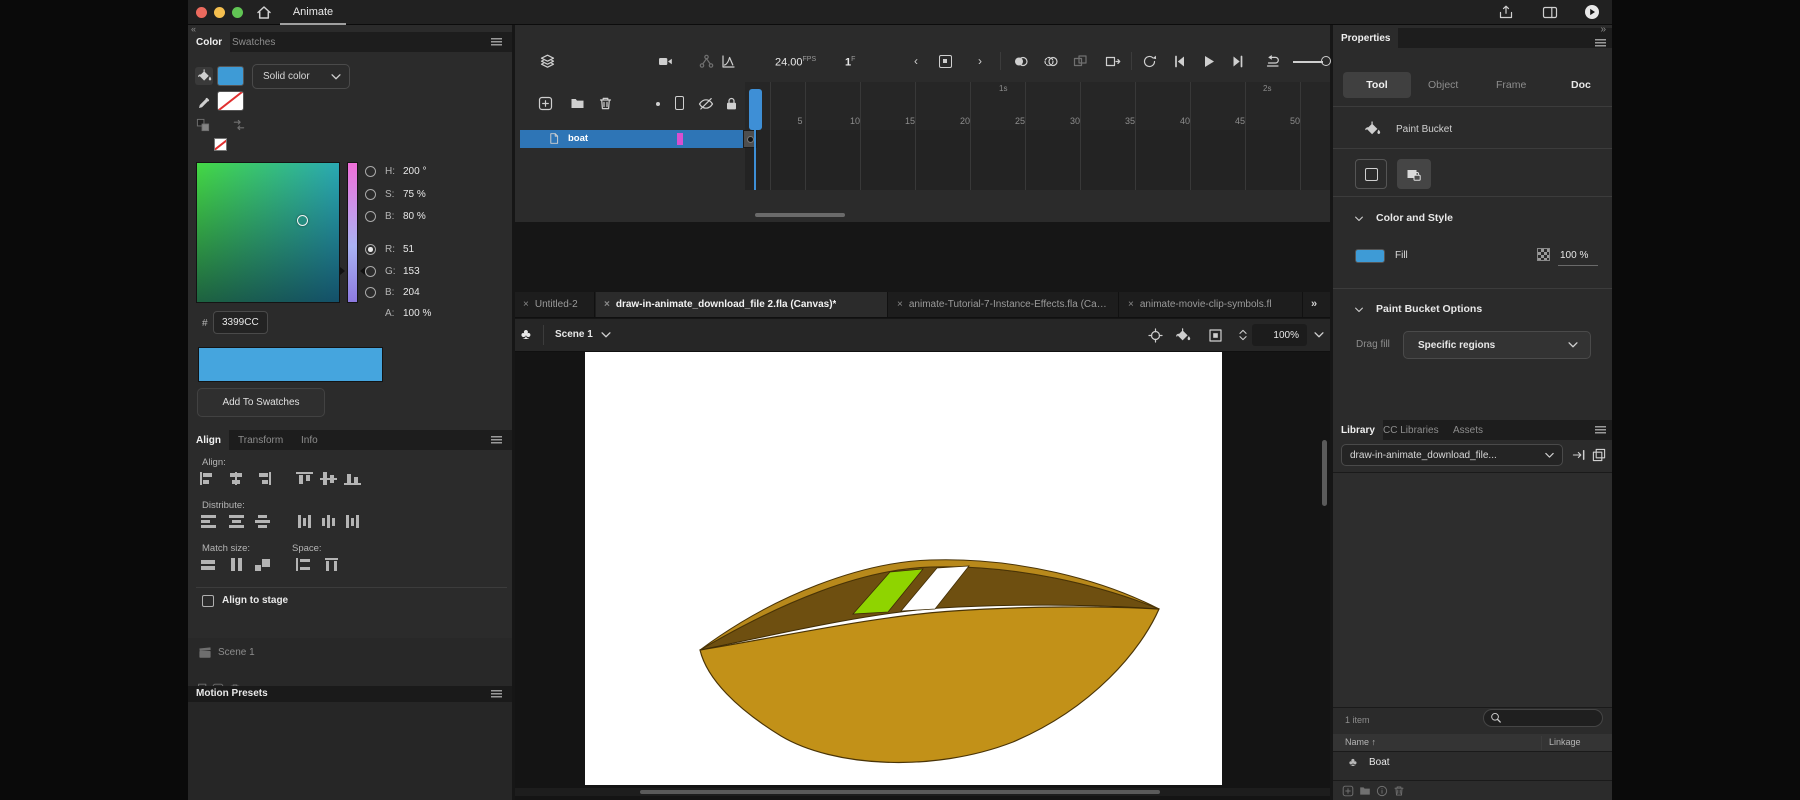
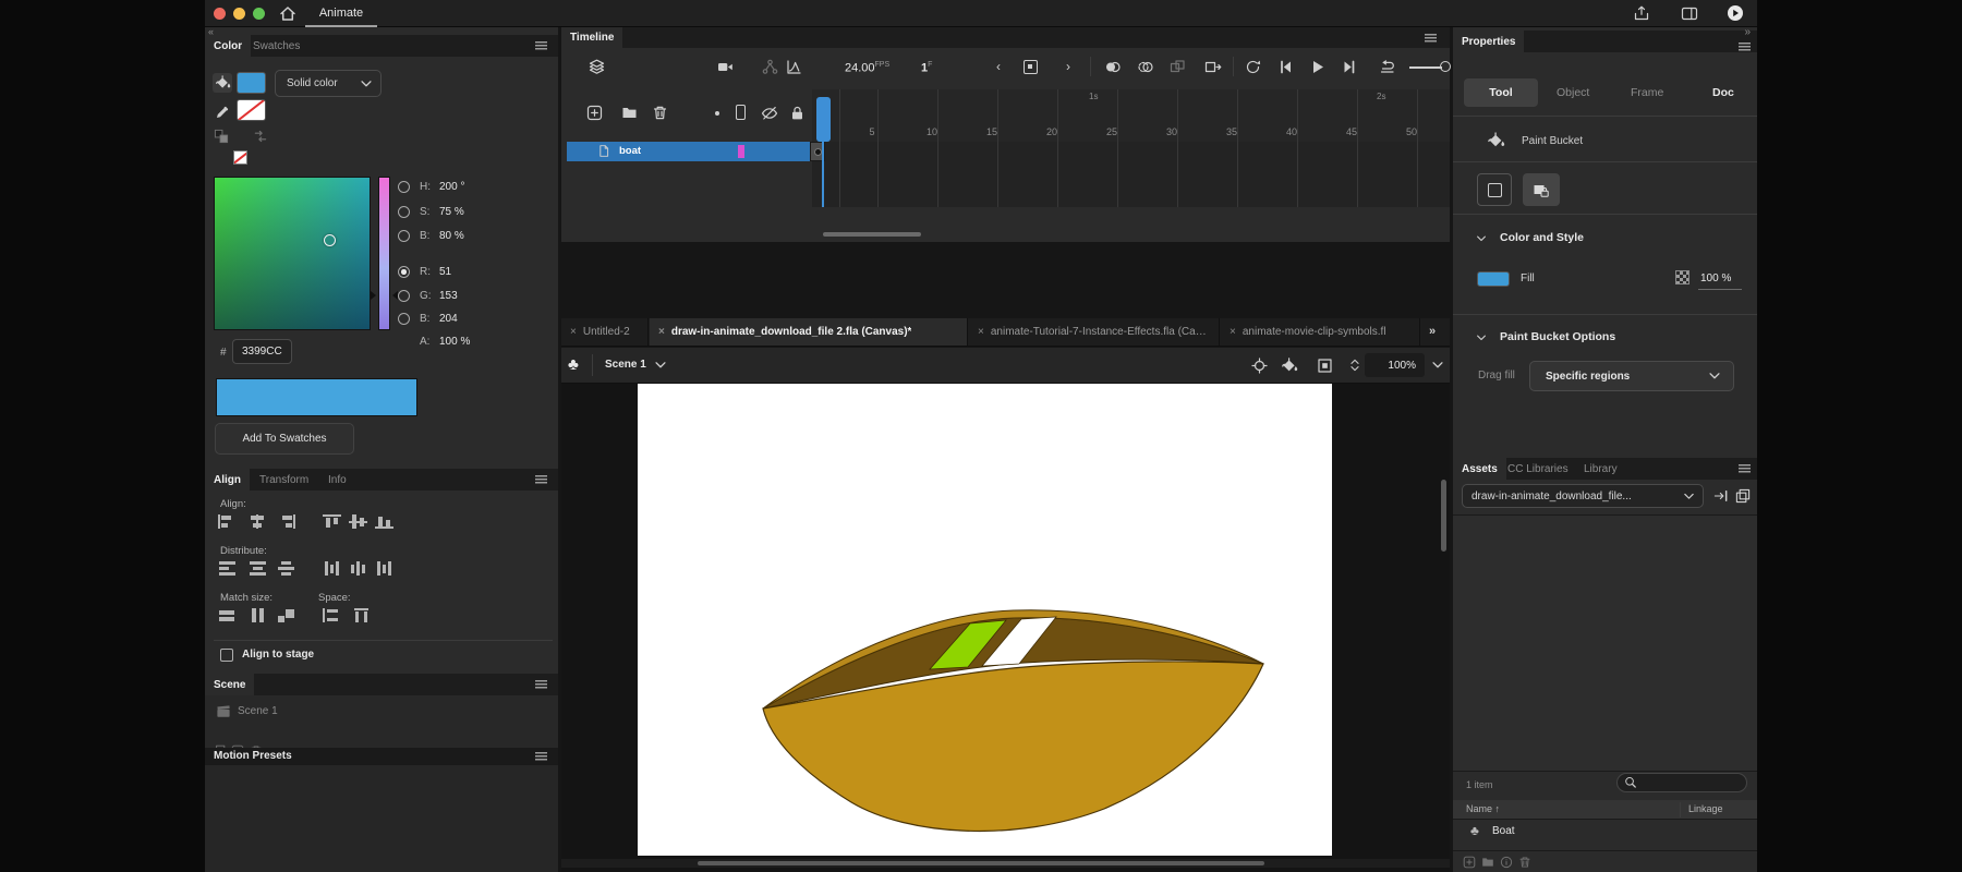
  Animate
  «
  Color
  Swatches
  Solid color
  H:
  200 °
  S:
  75 %
  B:
  80 %
  R:
  51
  G:
  153
  B:
  204
  A:
  100 %
  #
  3399CC
  Add To Swatches
  Align
  Transform
  Info
  Align:
  Distribute:
  Match size:
  Space:
  Align to stage
+ Scene
  Scene 1
  Motion Presets
+ Timeline
  ‹
  ›
  1s
  2s
  5
  10
  15
  20
  25
  30
  35
  40
  45
  50
  boat
  ×
  Untitled-2
  ×
  draw-in-animate_download_file 2.fla (Canvas)*
  ×
  animate-Tutorial-7-Instance-Effects.fla (Canv
  ×
  animate-movie-clip-symbols.fl
  »
  ♣
  Scene 1
  100%
  Properties
  »
  Tool
  Object
  Frame
  Doc
  Paint Bucket
  Color and Style
  Fill
  100 %
  Paint Bucket Options
  Drag fill
  Specific regions
- Library
+ Assets
  CC Libraries
- Assets
+ Library
  draw-in-animate_download_file...
  1 item
  Name ↑
  Linkage
  ♣
  Boat
